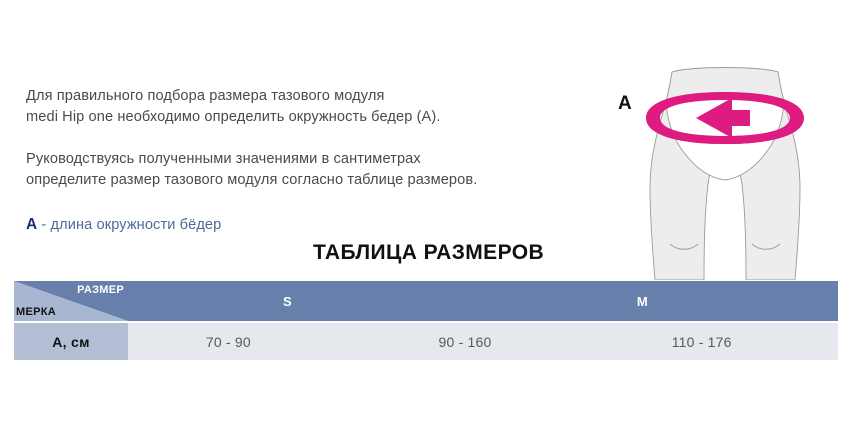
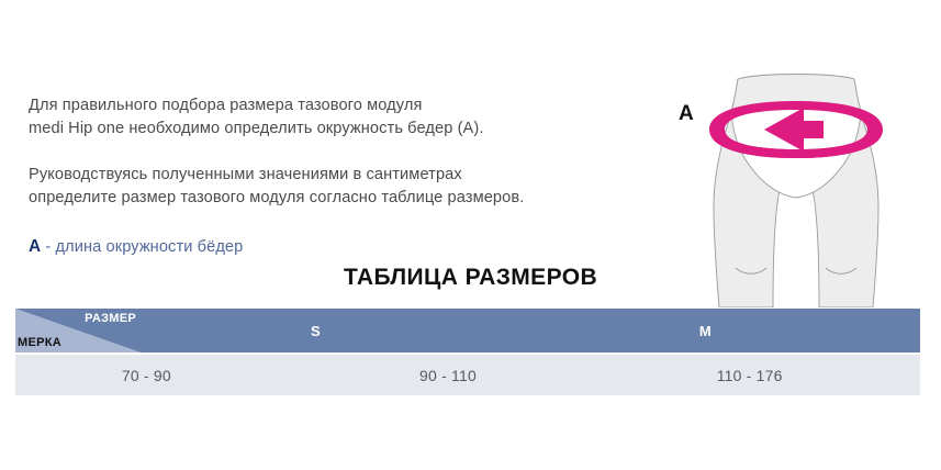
  Для правильного подбора размера тазового модуля
  medi Hip one необходимо определить окружность бедер (А).
  Руководствуясь полученными значениями в сантиметрах
  определите размер тазового модуля согласно таблице размеров.
  А - длина окружности бёдер
  ТАБЛИЦА РАЗМЕРОВ
  РАЗМЕР
  МЕРКА
  S
  M
- А, см
  70 - 90
- 90 - 160
+ 90 - 110
  110 - 176
  A
